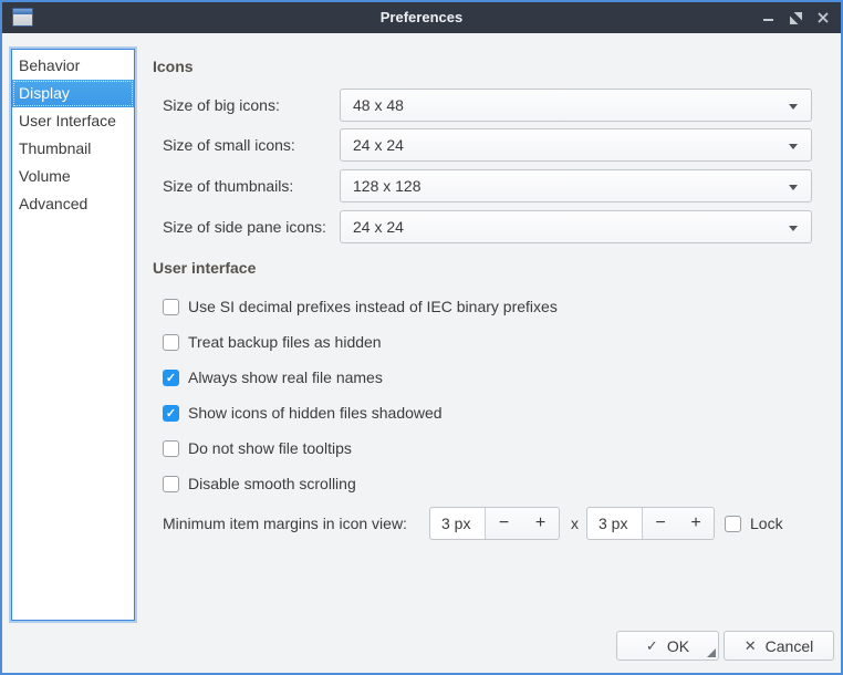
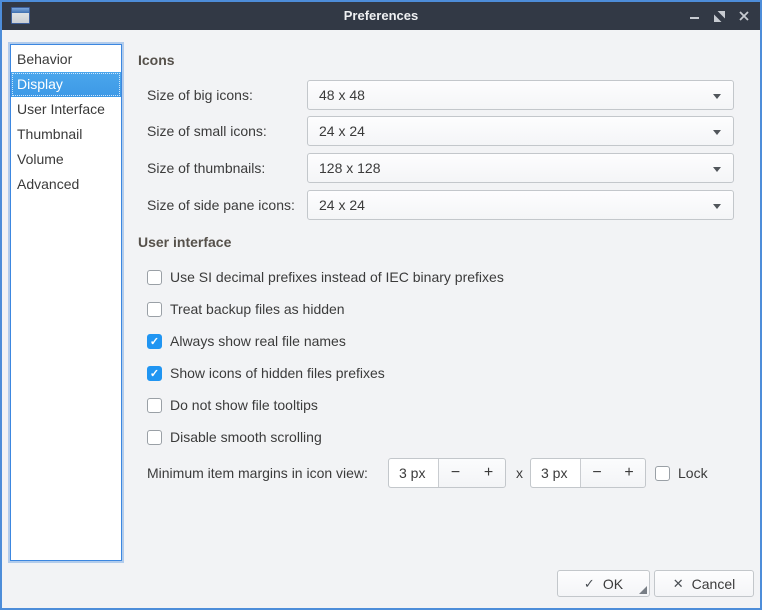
  Preferences
  Behavior
  Display
  User Interface
  Thumbnail
  Volume
  Advanced
  Icons
  Size of big icons:
  48 x 48
  Size of small icons:
  24 x 24
  Size of thumbnails:
  128 x 128
  Size of side pane icons:
  24 x 24
  User interface
  Use SI decimal prefixes instead of IEC binary prefixes
  Treat backup files as hidden
  ✓
  Always show real file names
  ✓
- Show icons of hidden files shadowed
+ Show icons of hidden files prefixes
  Do not show file tooltips
  Disable smooth scrolling
  Minimum item margins in icon view:
  3 px
  −
  +
  x
  3 px
  −
  +
  Lock
  ✓
  OK
  ✕
  Cancel
